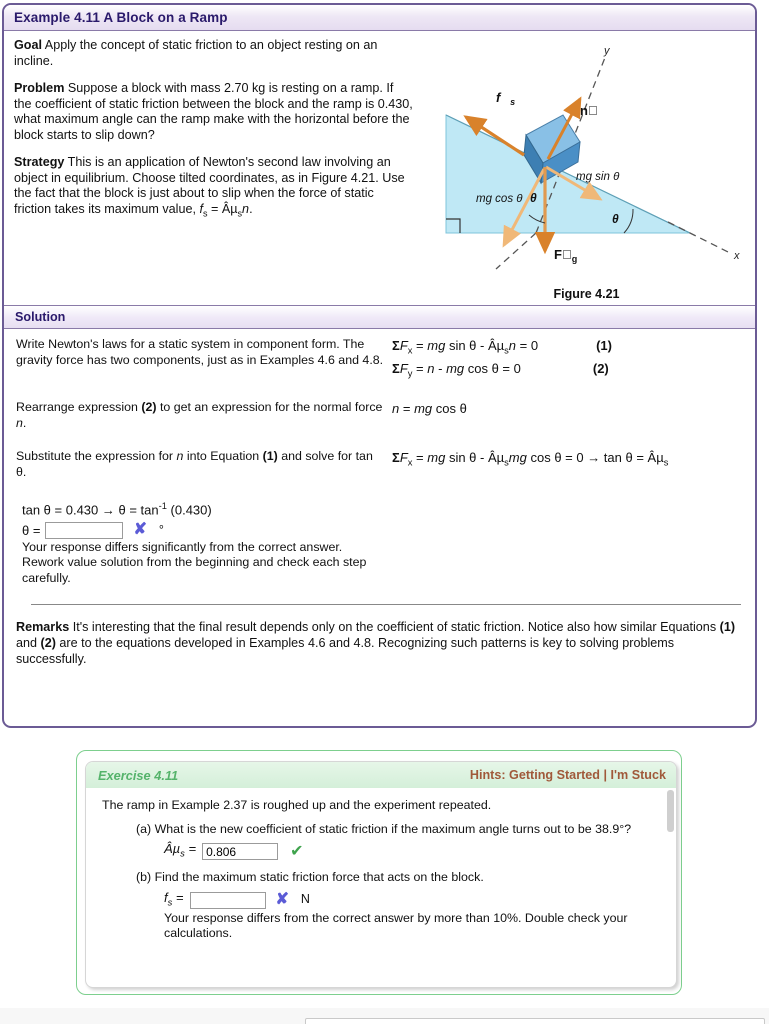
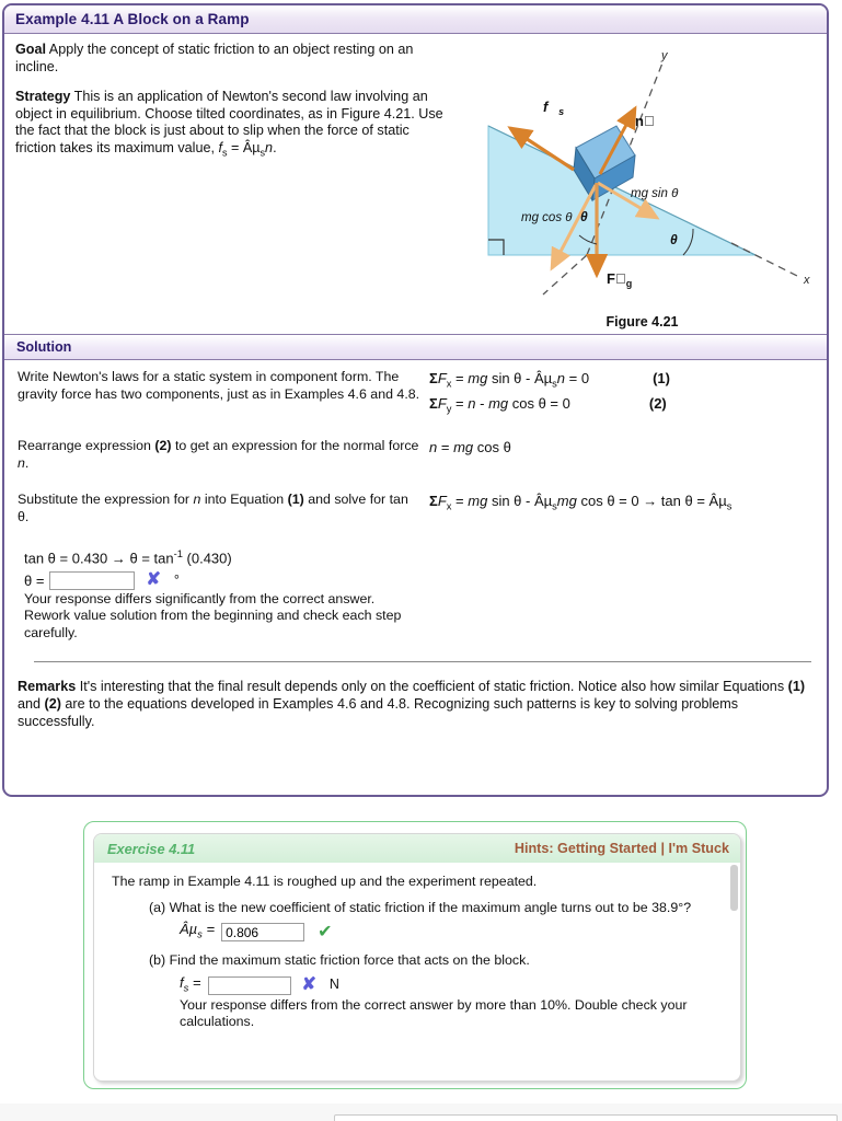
  Example 4.11 A Block on a Ramp
  Goal Apply the concept of static friction to an object resting on an incline.
- Problem Suppose a block with mass 2.70 kg is resting on a ramp. If the coefficient of static friction between the block and the ramp is 0.430, what maximum angle can the ramp make with the horizontal before the block starts to slip down?
  Strategy This is an application of Newton's second law involving an object in equilibrium. Choose tilted coordinates, as in Figure 4.21. Use the fact that the block is just about to slip when the force of static friction takes its maximum value, fs = Âµsn.
  x
  y
  f⃗s
  n⃗
  mg sin θ
  mg cos θ
  F⃗g
  θ
  θ
  Figure 4.21
  Solution
  Write Newton's laws for a static system in component form. The gravity force has two components, just as in Examples 4.6 and 4.8.
  ΣFx = mg sin θ - Âµsn = 0 (1)
  ΣFy = n - mg cos θ = 0 (2)
  Rearrange expression (2) to get an expression for the normal force n.
  n = mg cos θ
  Substitute the expression for n into Equation (1) and solve for tan θ.
  ΣFx = mg sin θ - Âµsmg cos θ = 0 → tan θ = Âµs
  tan θ = 0.430 → θ = tan-1 (0.430)
  θ =
  ✘
  °
  Your response differs significantly from the correct answer. Rework value solution from the beginning and check each step carefully.
  Remarks It's interesting that the final result depends only on the coefficient of static friction. Notice also how similar Equations (1) and (2) are to the equations developed in Examples 4.6 and 4.8. Recognizing such patterns is key to solving problems successfully.
  Exercise 4.11
  Hints: Getting Started | I'm Stuck
- The ramp in Example 2.37 is roughed up and the experiment repeated.
+ The ramp in Example 4.11 is roughed up and the experiment repeated.
  (a) What is the new coefficient of static friction if the maximum angle turns out to be 38.9°?
  Âµs =
  0.806
  ✔
  (b) Find the maximum static friction force that acts on the block.
  fs =
  ✘
  N
  Your response differs from the correct answer by more than 10%. Double check your calculations.
